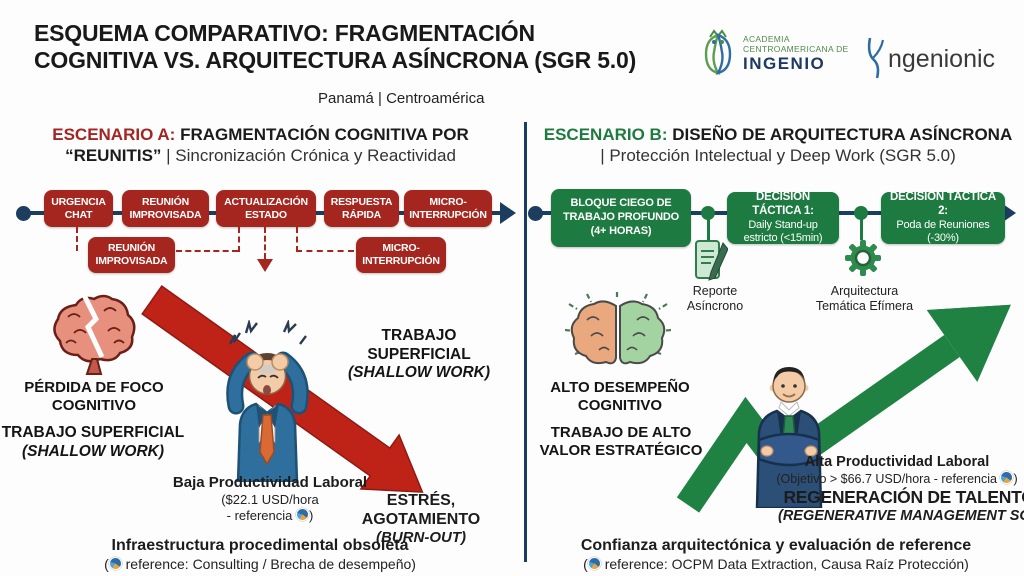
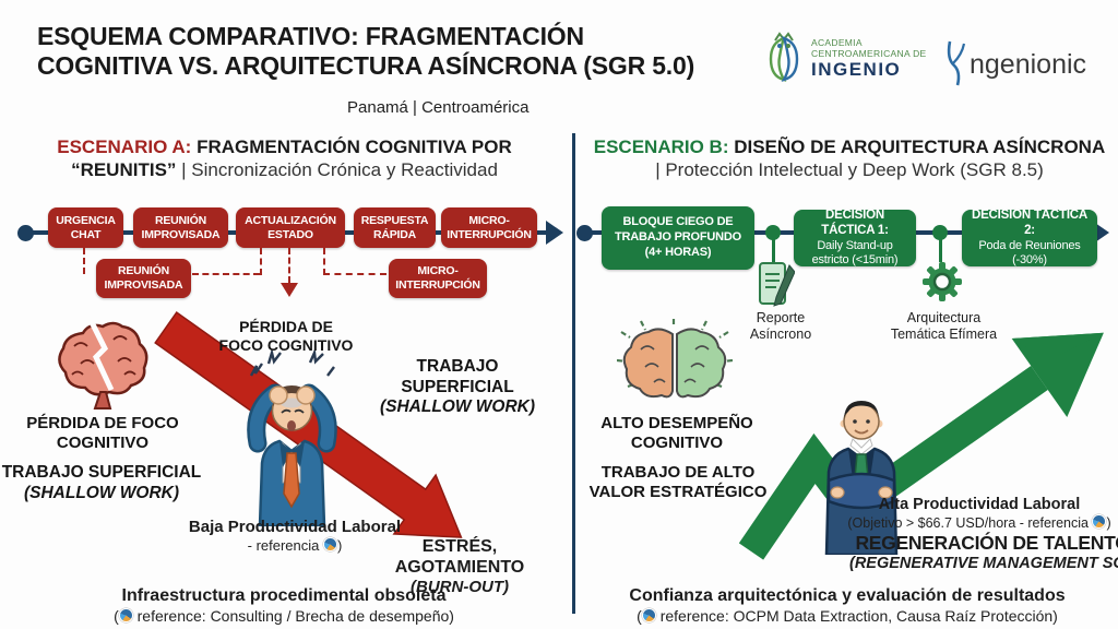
  ESQUEMA COMPARATIVO: FRAGMENTACIÓN
  COGNITIVA VS. ARQUITECTURA ASÍNCRONA (SGR 5.0)
  Panamá | Centroamérica
  ACADEMIA
  CENTROAMERICANA DE
  INGENIO
  ngenionic
  ESCENARIO A: FRAGMENTACIÓN COGNITIVA POR
  “REUNITIS” | Sincronización Crónica y Reactividad
  ESCENARIO B: DISEÑO DE ARQUITECTURA ASÍNCRONA
- | Protección Intelectual y Deep Work (SGR 5.0)
+ | Protección Intelectual y Deep Work (SGR 8.5)
  URGENCIA
  CHAT
  REUNIÓN
  IMPROVISADA
  ACTUALIZACIÓN
  ESTADO
  RESPUESTA
  RÁPIDA
  MICRO-
  INTERRUPCIÓN
  REUNIÓN
  IMPROVISADA
  MICRO-
  INTERRUPCIÓN
  PÉRDIDA DE FOCO
  COGNITIVO
  TRABAJO SUPERFICIAL
  (SHALLOW WORK)
+ PÉRDIDA DE
+ FOCO COGNITIVO
  TRABAJO SUPERFICIAL
  (SHALLOW WORK)
  Baja Productividad Laboral
- ($22.1 USD/hora
  - referencia )
  ESTRÉS, AGOTAMIENTO
  (BURN-OUT)
  Infraestructura procedimental obsoleta
  ( reference: Consulting / Brecha de desempeño)
  BLOQUE CIEGO DE
  TRABAJO PROFUNDO
  (4+ HORAS)
  DECISIÓN TÁCTICA 1:
  Daily Stand-up
  estricto (<15min)
  DECISIÓN TÁCTICA 2:
  Poda de Reuniones
  (-30%)
  Reporte
  Asíncrono
  Arquitectura
  Temática Efímera
  ALTO DESEMPEÑO
  COGNITIVO
  TRABAJO DE ALTO
  VALOR ESTRATÉGICO
  Alta Productividad Laboral
  (Objetivo > $66.7 USD/hora - referencia )
  REGENERACIÓN DE TALENT
  (REGENERATIVE MANAGEMENT S
- Confianza arquitectónica y evaluación de reference
+ Confianza arquitectónica y evaluación de resultados
  ( reference: OCPM Data Extraction, Causa Raíz Protección)
